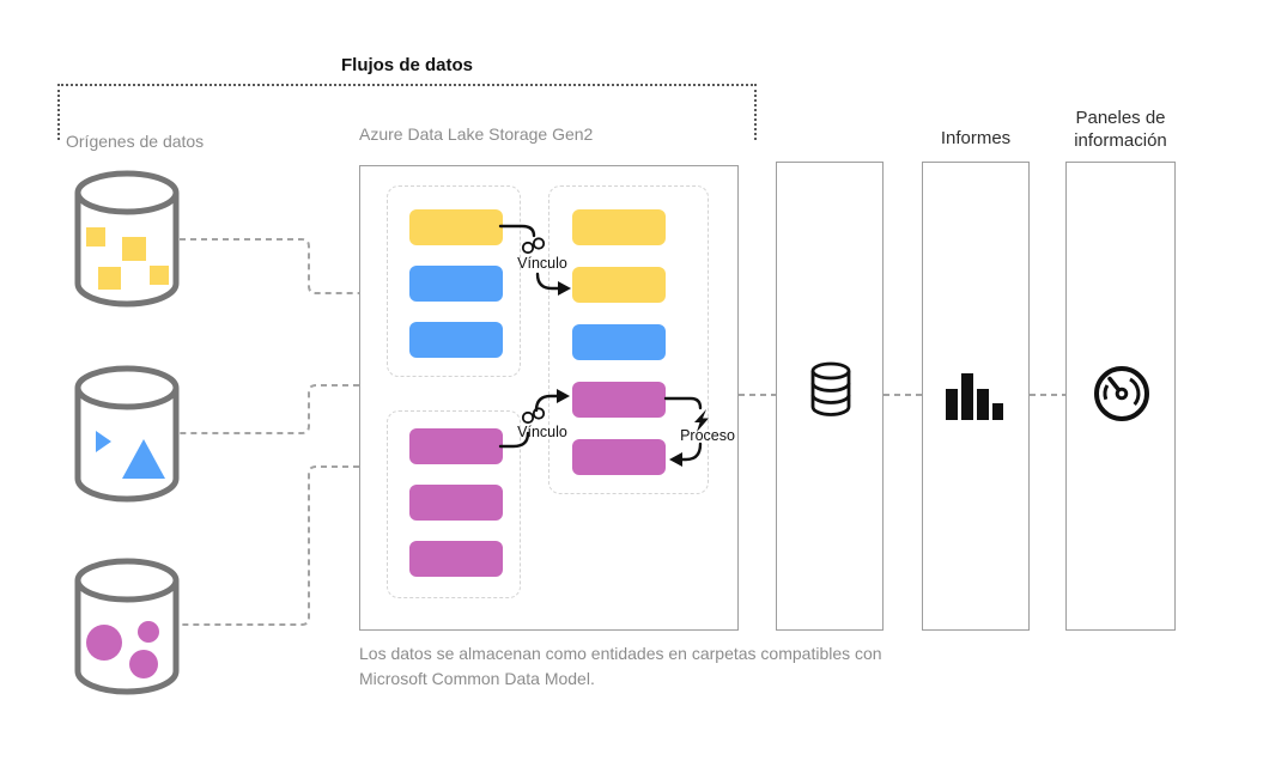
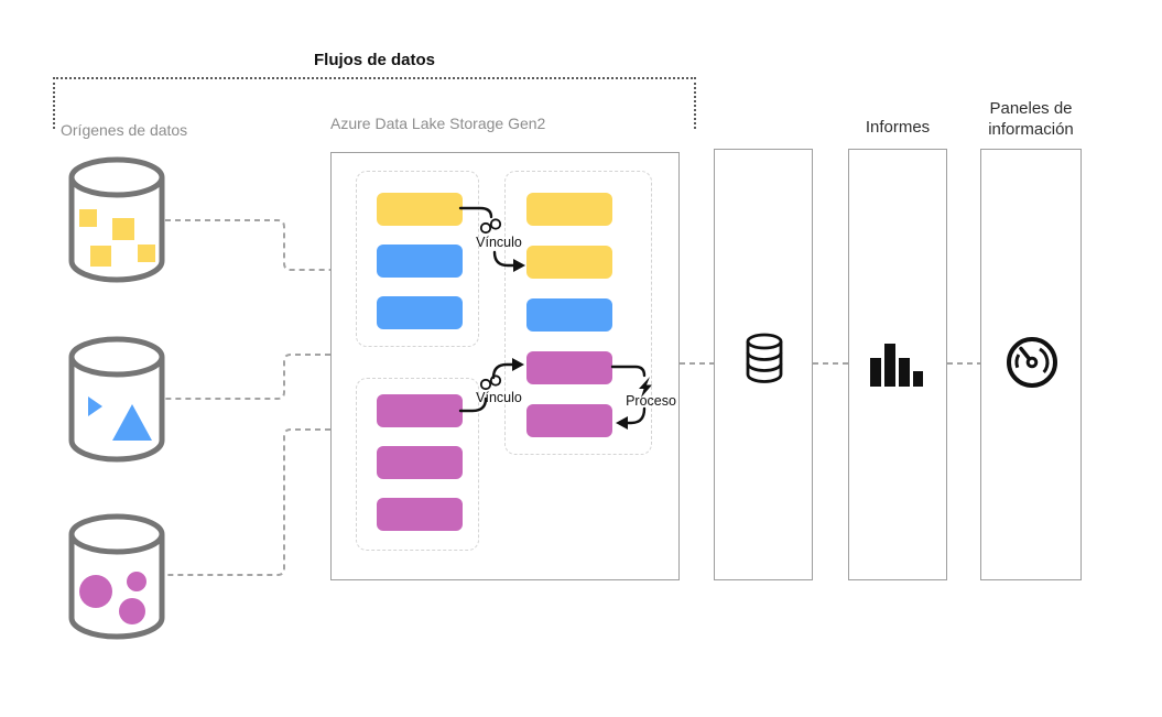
  Flujos de datos
  Orígenes de datos
  Azure Data Lake Storage Gen2
  Vínculo
  Vínculo
  Proceso
  Informes
  Paneles de
  información
- Los datos se almacenan como entidades en carpetas compatibles con
- Microsoft Common Data Model.
